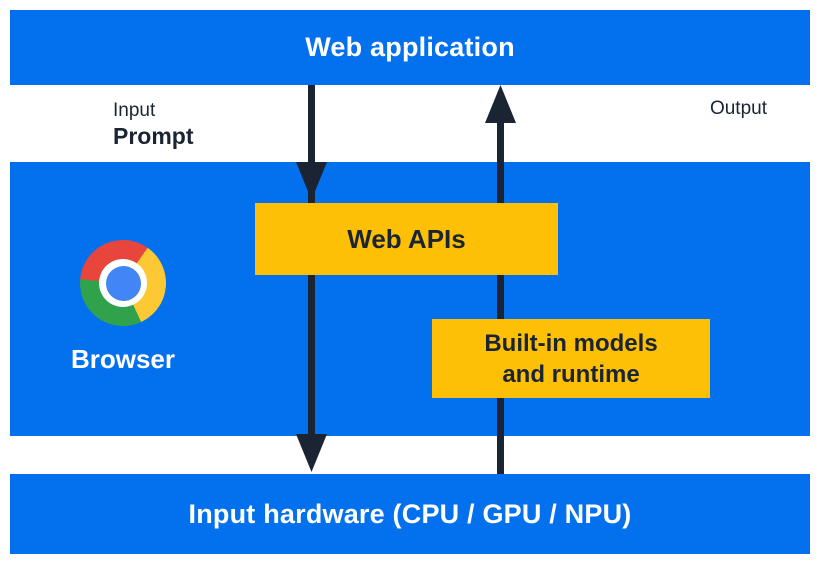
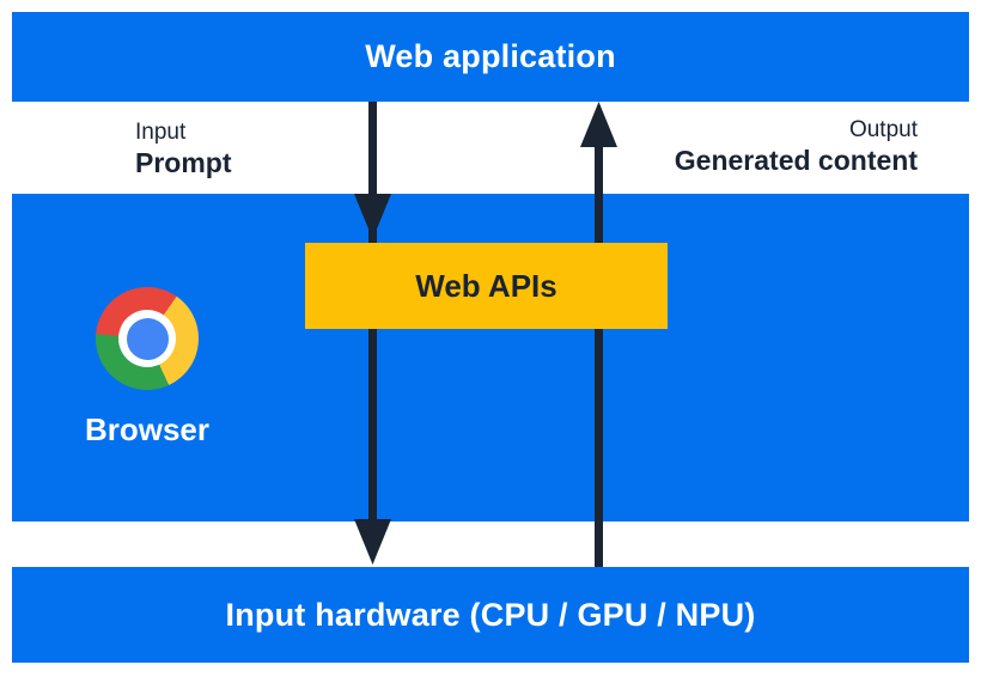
  Web application
  Input
  Prompt
  Output
+ Generated content
  Web APIs
- Built-in models
- and runtime
  Browser
  Input hardware (CPU / GPU / NPU)
